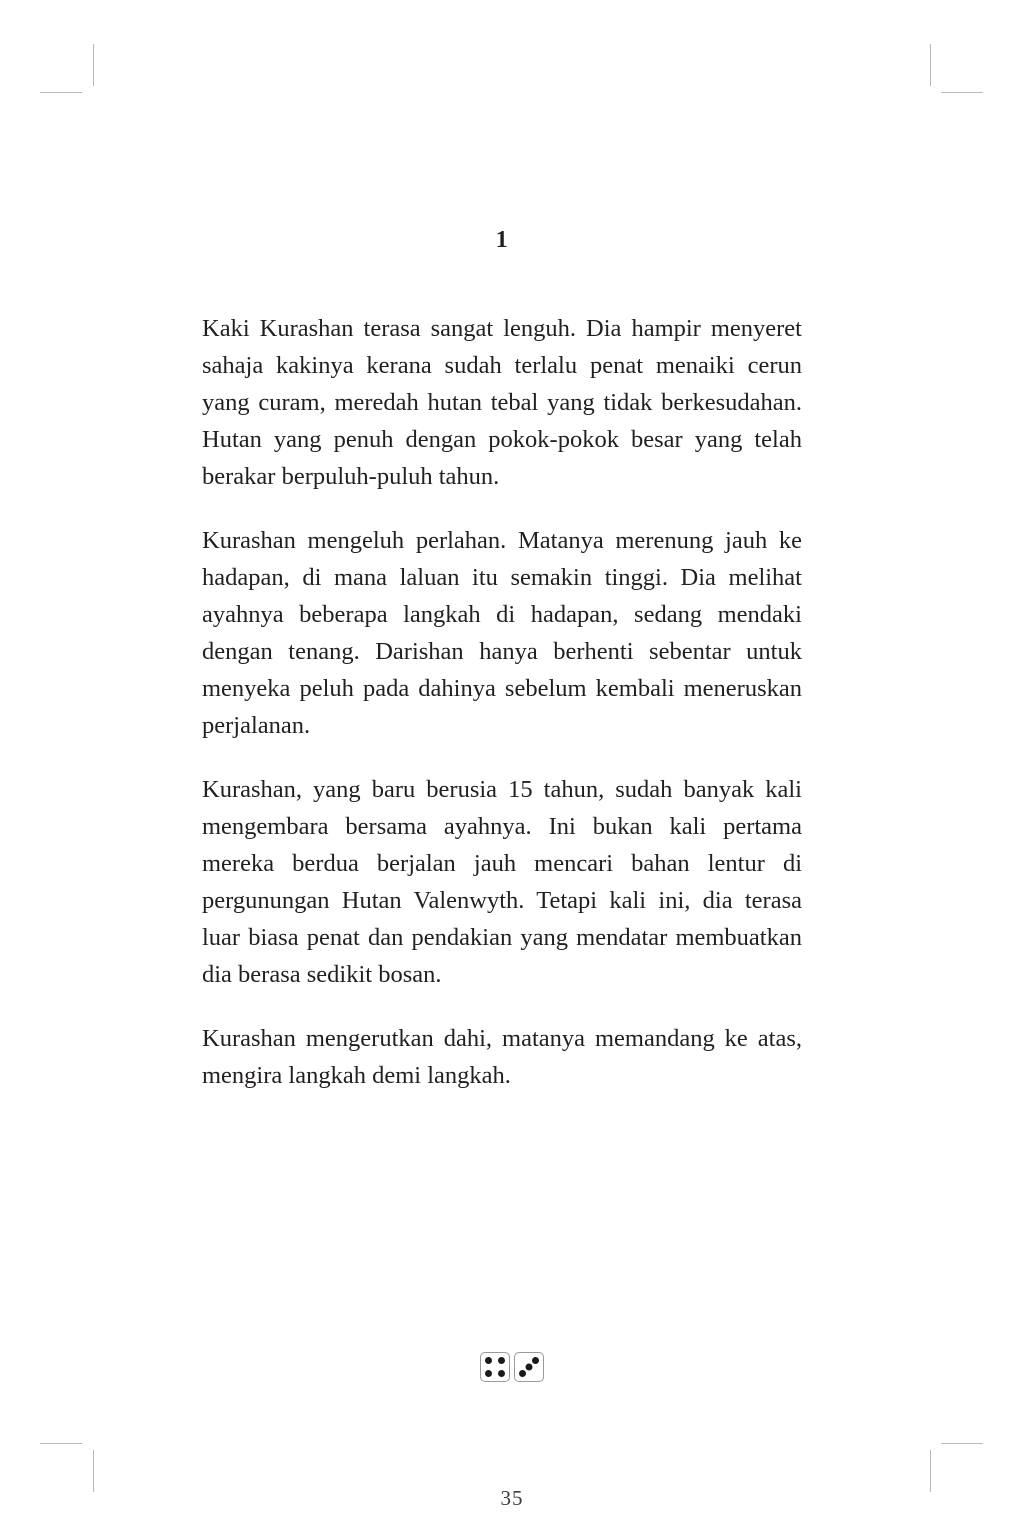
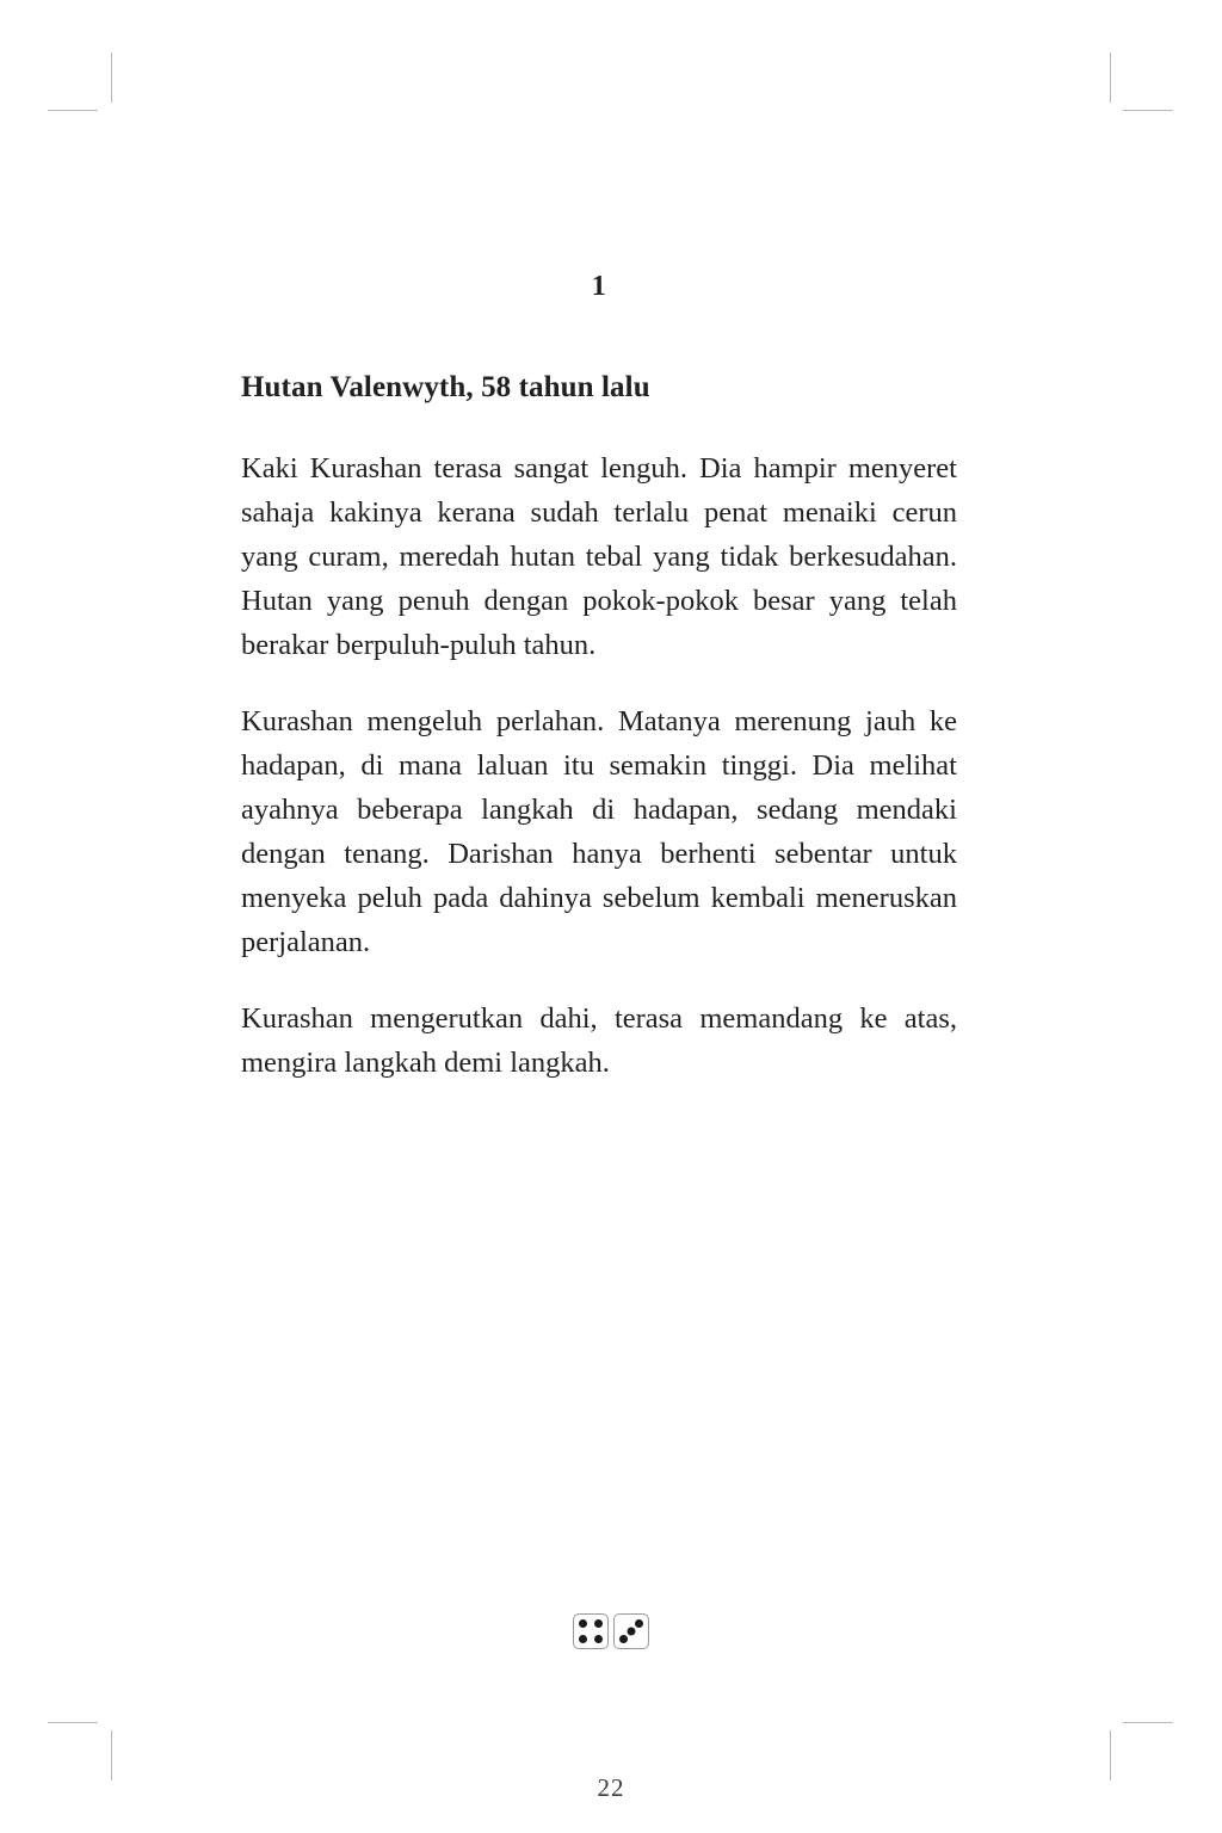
  1
+ Hutan Valenwyth, 58 tahun lalu
  Kaki Kurashan terasa sangat lenguh. Dia hampir menyeret sahaja kakinya kerana sudah terlalu penat menaiki cerun yang curam, meredah hutan tebal yang tidak berkesudahan. Hutan yang penuh dengan pokok-pokok besar yang telah berakar berpuluh-puluh tahun.
  Kurashan mengeluh perlahan. Matanya merenung jauh ke hadapan, di mana laluan itu semakin tinggi. Dia melihat ayahnya beberapa langkah di hadapan, sedang mendaki dengan tenang. Darishan hanya berhenti sebentar untuk menyeka peluh pada dahinya sebelum kembali meneruskan perjalanan.
- Kurashan, yang baru berusia 15 tahun, sudah banyak kali mengembara bersama ayahnya. Ini bukan kali pertama mereka berdua berjalan jauh mencari bahan lentur di pergunungan Hutan Valenwyth. Tetapi kali ini, dia terasa luar biasa penat dan pendakian yang mendatar membuatkan dia berasa sedikit bosan.
- Kurashan mengerutkan dahi, matanya memandang ke atas, mengira langkah demi langkah.
+ Kurashan mengerutkan dahi, terasa memandang ke atas, mengira langkah demi langkah.
- 35
+ 22
